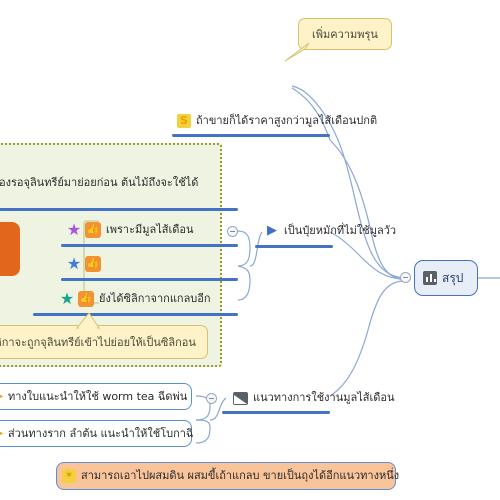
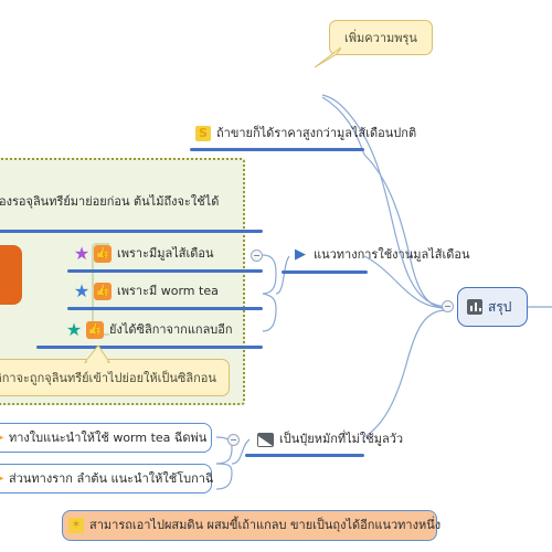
  เพิ่มความพรุน
  S
  ถ้าขายก็ได้ราคาสูงกว่ามูลไส้เดือนปกติ
  องรอจุลินทรีย์มาย่อยก่อน ต้นไม้ถึงจะใช้ได้
  ★
  👍
  เพราะมีมูลไส้เดือน
  ★
  👍
+ เพราะมี worm tea
  ★
  👍
  ยังได้ซิลิกาจากแกลบอีก
  กาจะถูกจุลินทรีย์เข้าไปย่อยให้เป็นซิลิกอน
  ▶
- เป็นปุ๋ยหมักที่ไม่ใช้มูลวัว
+ แนวทางการใช้งานมูลไส้เดือน
  ทางใบแนะนำให้ใช้ worm tea ฉีดพ่น
  ส่วนทางราก ลำต้น แนะนำให้ใช้โบกาฉิ
- แนวทางการใช้งานมูลไส้เดือน
+ เป็นปุ๋ยหมักที่ไม่ใช้มูลวัว
  ✶
  สามารถเอาไปผสมดิน ผสมขี้เถ้าแกลบ ขายเป็นถุงได้อีกแนวทางหนึ่ง
  สรุป
